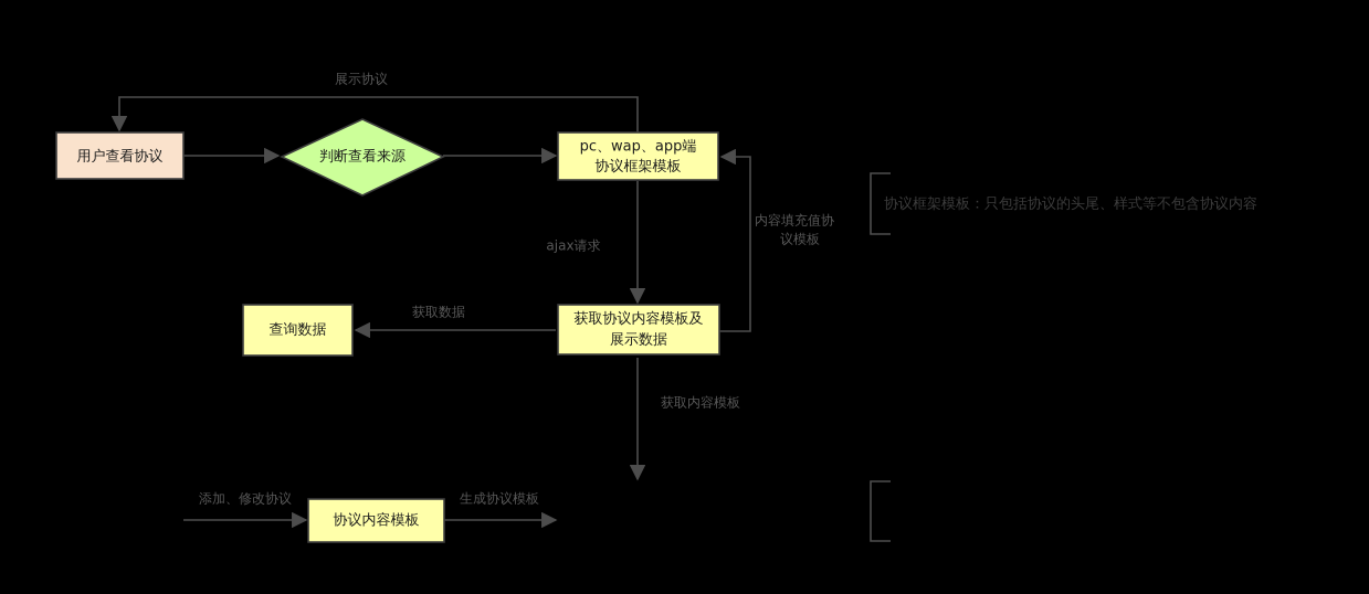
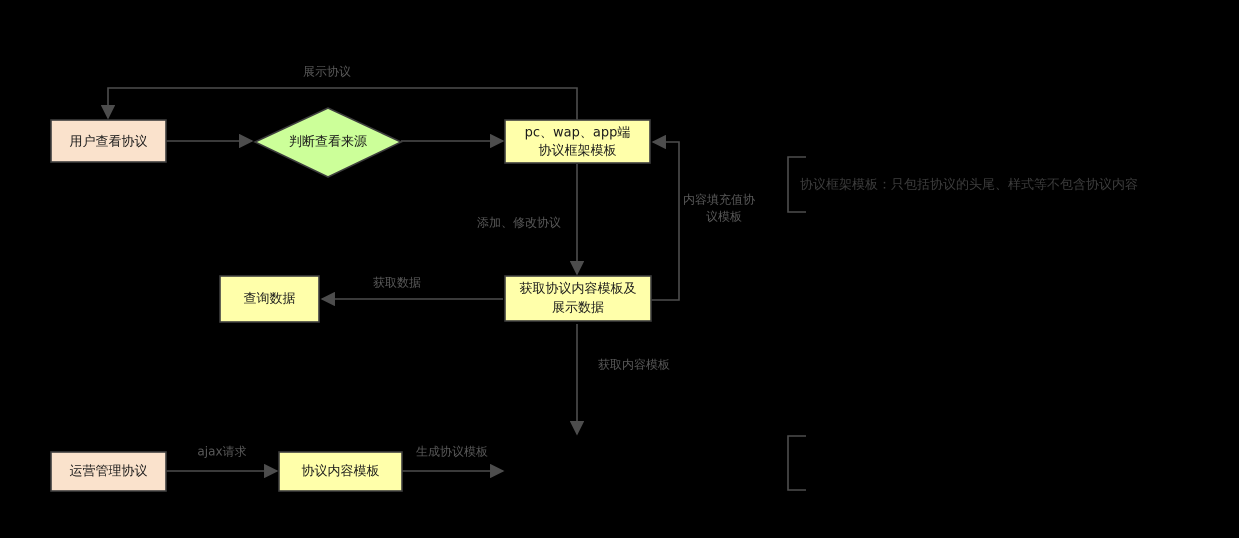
  展示协议
- ajax请求
+ 添加、修改协议
  内容填充值协
  议模板
  获取数据
  获取内容模板
- 添加、修改协议
+ ajax请求
  生成协议模板
  用户查看协议
  判断查看来源
  pc、wap、app端
  协议框架模板
  查询数据
  获取协议内容模板及
  展示数据
+ 运营管理协议
  协议内容模板
  协议框架模板：只包括协议的头尾、样式等不包含协议内容
